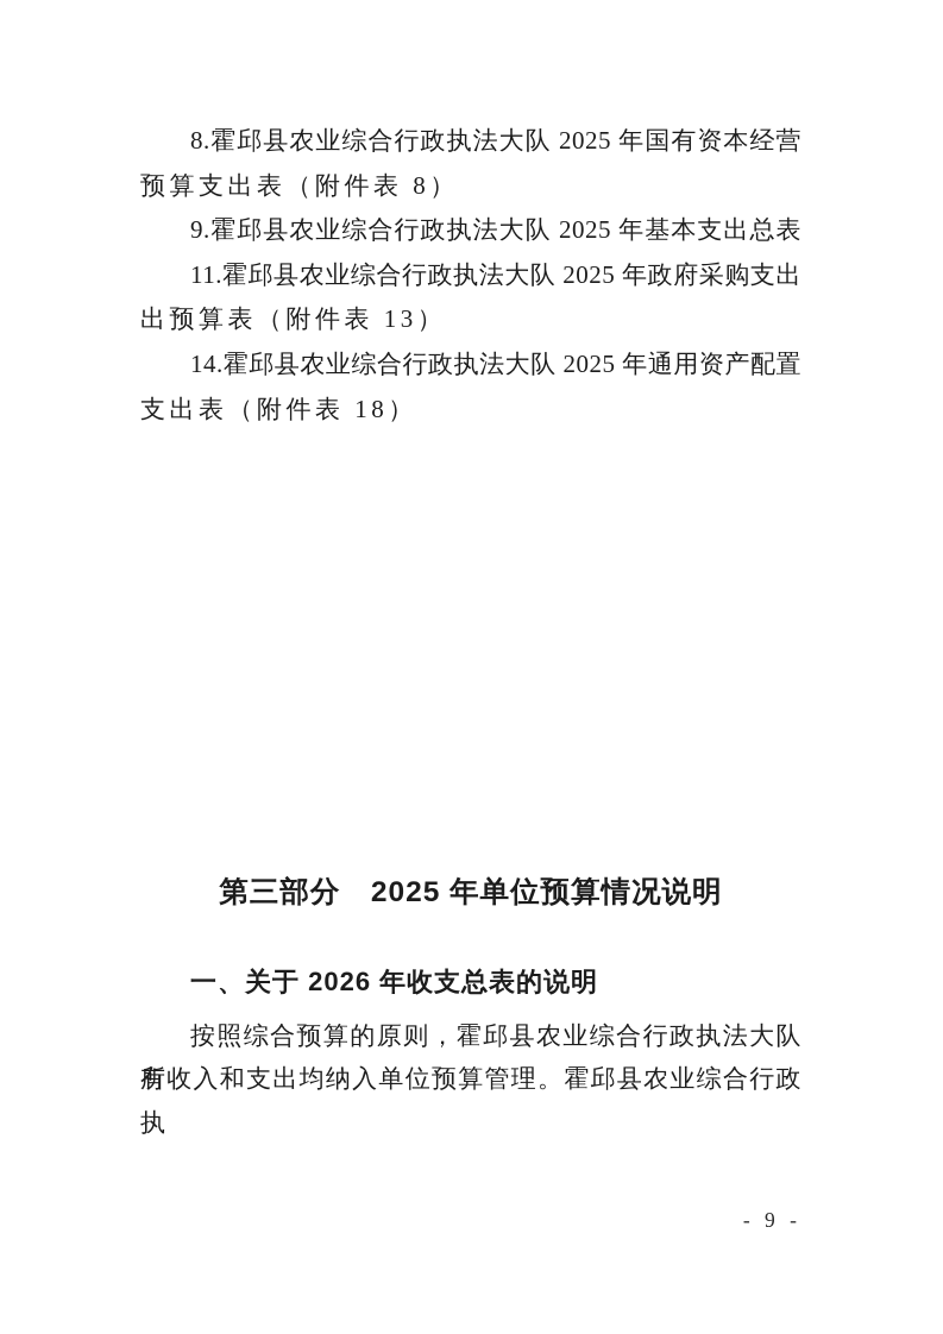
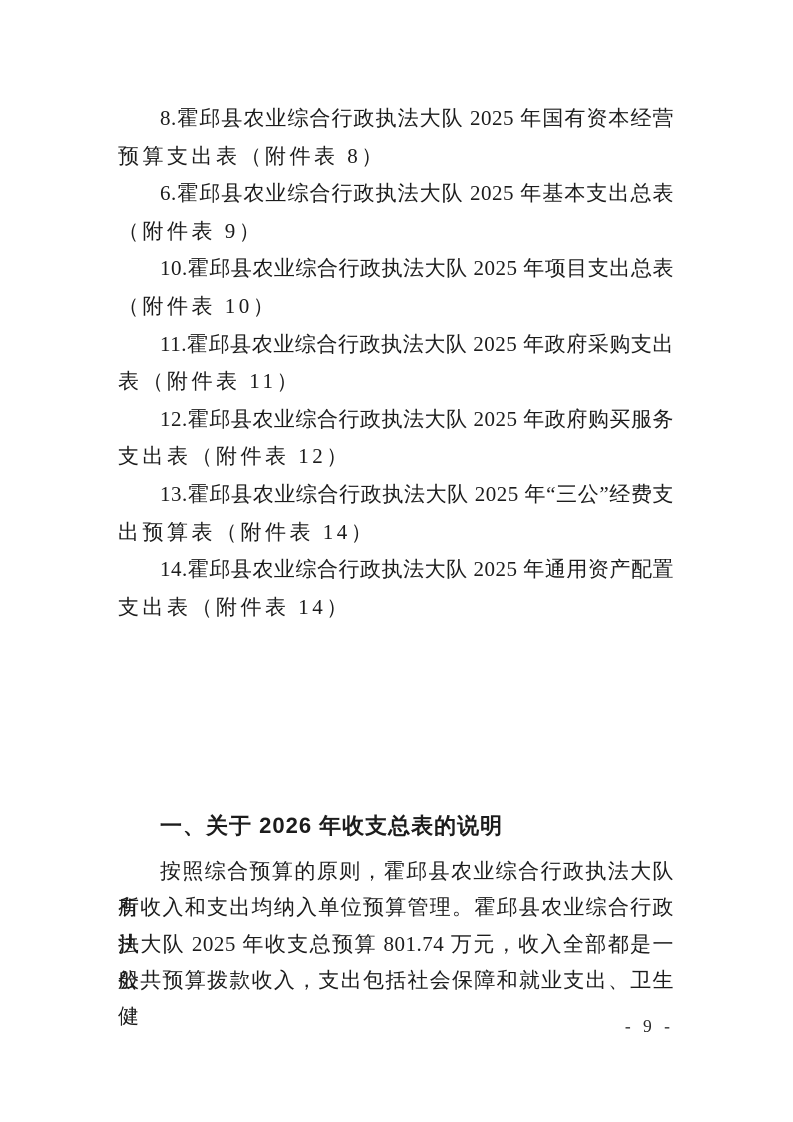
  8.霍邱县农业综合行政执法大队 2025 年国有资本经营
  预算支出表（附件表 8）
- 9.霍邱县农业综合行政执法大队 2025 年基本支出总表
+ 6.霍邱县农业综合行政执法大队 2025 年基本支出总表
+ （附件表 9）
+ 10.霍邱县农业综合行政执法大队 2025 年项目支出总表
+ （附件表 10）
  11.霍邱县农业综合行政执法大队 2025 年政府采购支出
+ 表（附件表 11）
+ 12.霍邱县农业综合行政执法大队 2025 年政府购买服务
+ 支出表（附件表 12）
+ 13.霍邱县农业综合行政执法大队 2025 年“三公”经费支
- 出预算表（附件表 13）
+ 出预算表（附件表 14）
  14.霍邱县农业综合行政执法大队 2025 年通用资产配置
- 支出表（附件表 18）
+ 支出表（附件表 14）
- 第三部分 2025 年单位预算情况说明
  一、关于 2026 年收支总表的说明
  按照综合预算的原则，霍邱县农业综合行政执法大队所
  有收入和支出均纳入单位预算管理。霍邱县农业综合行政执
+ 法大队 2025 年收支总预算 801.74 万元，收入全部都是一般
+ 公共预算拨款收入，支出包括社会保障和就业支出、卫生健
  - 9 -
